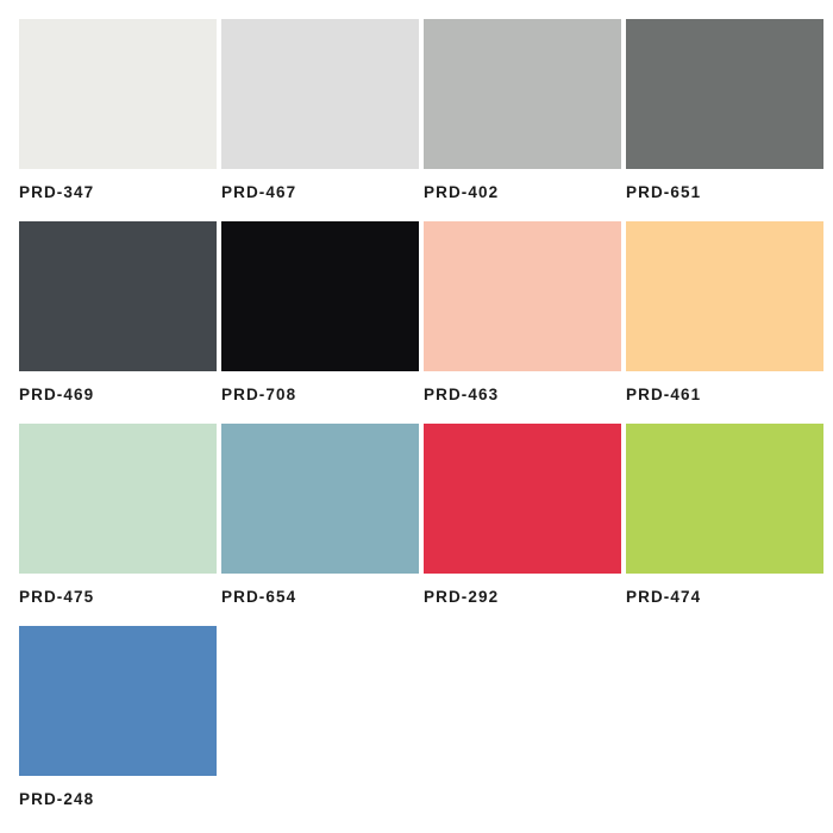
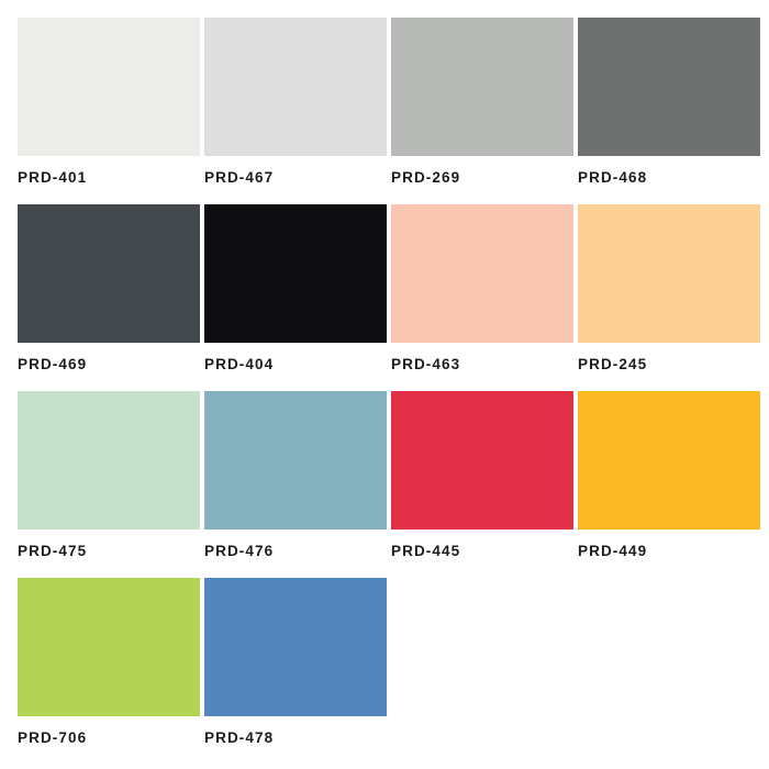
- PRD-347
+ PRD-401
  PRD-467
- PRD-402
+ PRD-269
- PRD-651
+ PRD-468
  PRD-469
- PRD-708
+ PRD-404
  PRD-463
- PRD-461
+ PRD-245
  PRD-475
- PRD-654
+ PRD-476
- PRD-292
+ PRD-445
+ PRD-449
- PRD-474
+ PRD-706
- PRD-248
+ PRD-478
